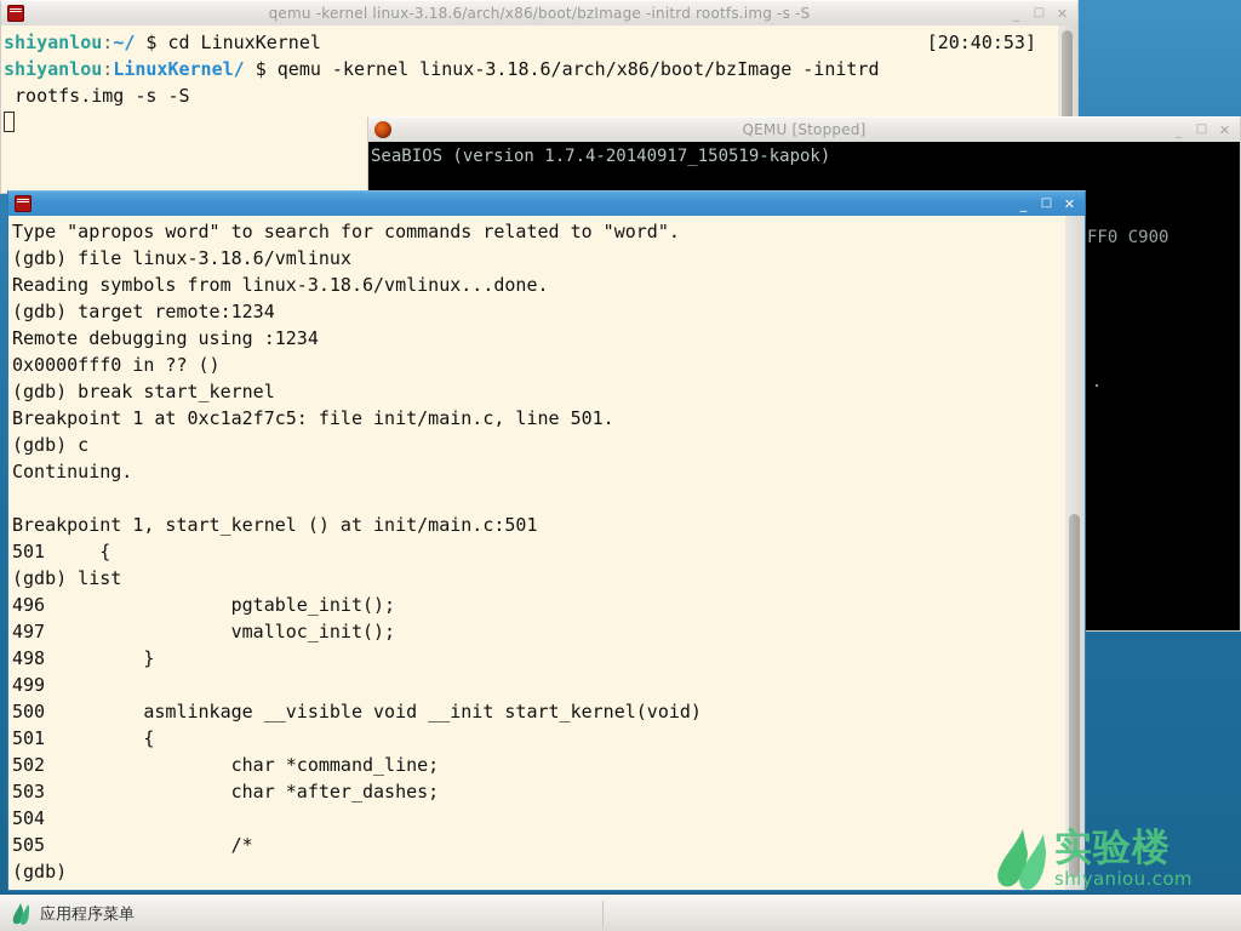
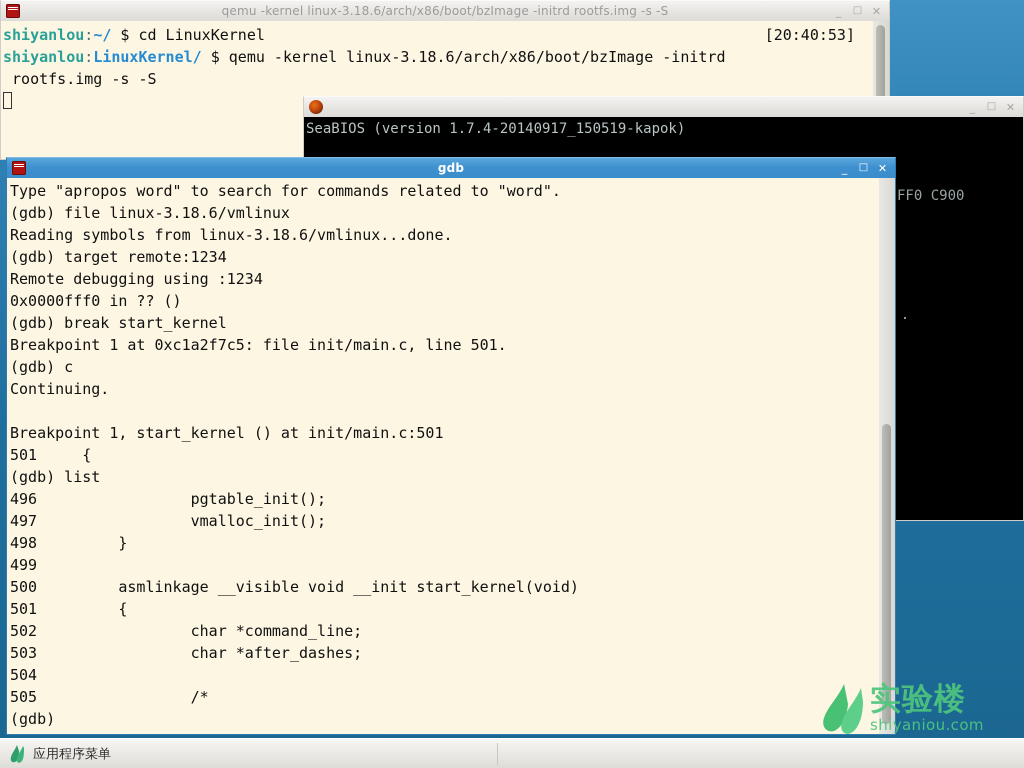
  qemu -kernel linux-3.18.6/arch/x86/boot/bzImage -initrd rootfs.img -s -S
  _
  □
  ✕
  shiyanlou:~/ $ cd LinuxKernel shiyanlou:LinuxKernel/ $ qemu -kernel linux-3.18.6/arch/x86/boot/bzImage -initrd rootfs.img -s -S
  [20:40:53]
- QEMU [Stopped]
  _
  □
  ✕
  SeaBIOS (version 1.7.4-20140917_150519-kapok)
  FF0 C900
+ gdb
  _
  □
  ✕
  Type "apropos word" to search for commands related to "word".
  (gdb) file linux-3.18.6/vmlinux
  Reading symbols from linux-3.18.6/vmlinux...done.
  (gdb) target remote:1234
  Remote debugging using :1234
  0x0000fff0 in ?? ()
  (gdb) break start_kernel
  Breakpoint 1 at 0xc1a2f7c5: file init/main.c, line 501.
  (gdb) c
  Continuing.
  Breakpoint 1, start_kernel () at init/main.c:501
  501 {
  (gdb) list
  496 pgtable_init();
  497 vmalloc_init();
  498 }
  499
  500 asmlinkage __visible void __init start_kernel(void)
  501 {
  502 char *command_line;
  503 char *after_dashes;
  504
  505 /*
  (gdb)
  实验楼
  shiyaniou.com
  应用程序菜单
